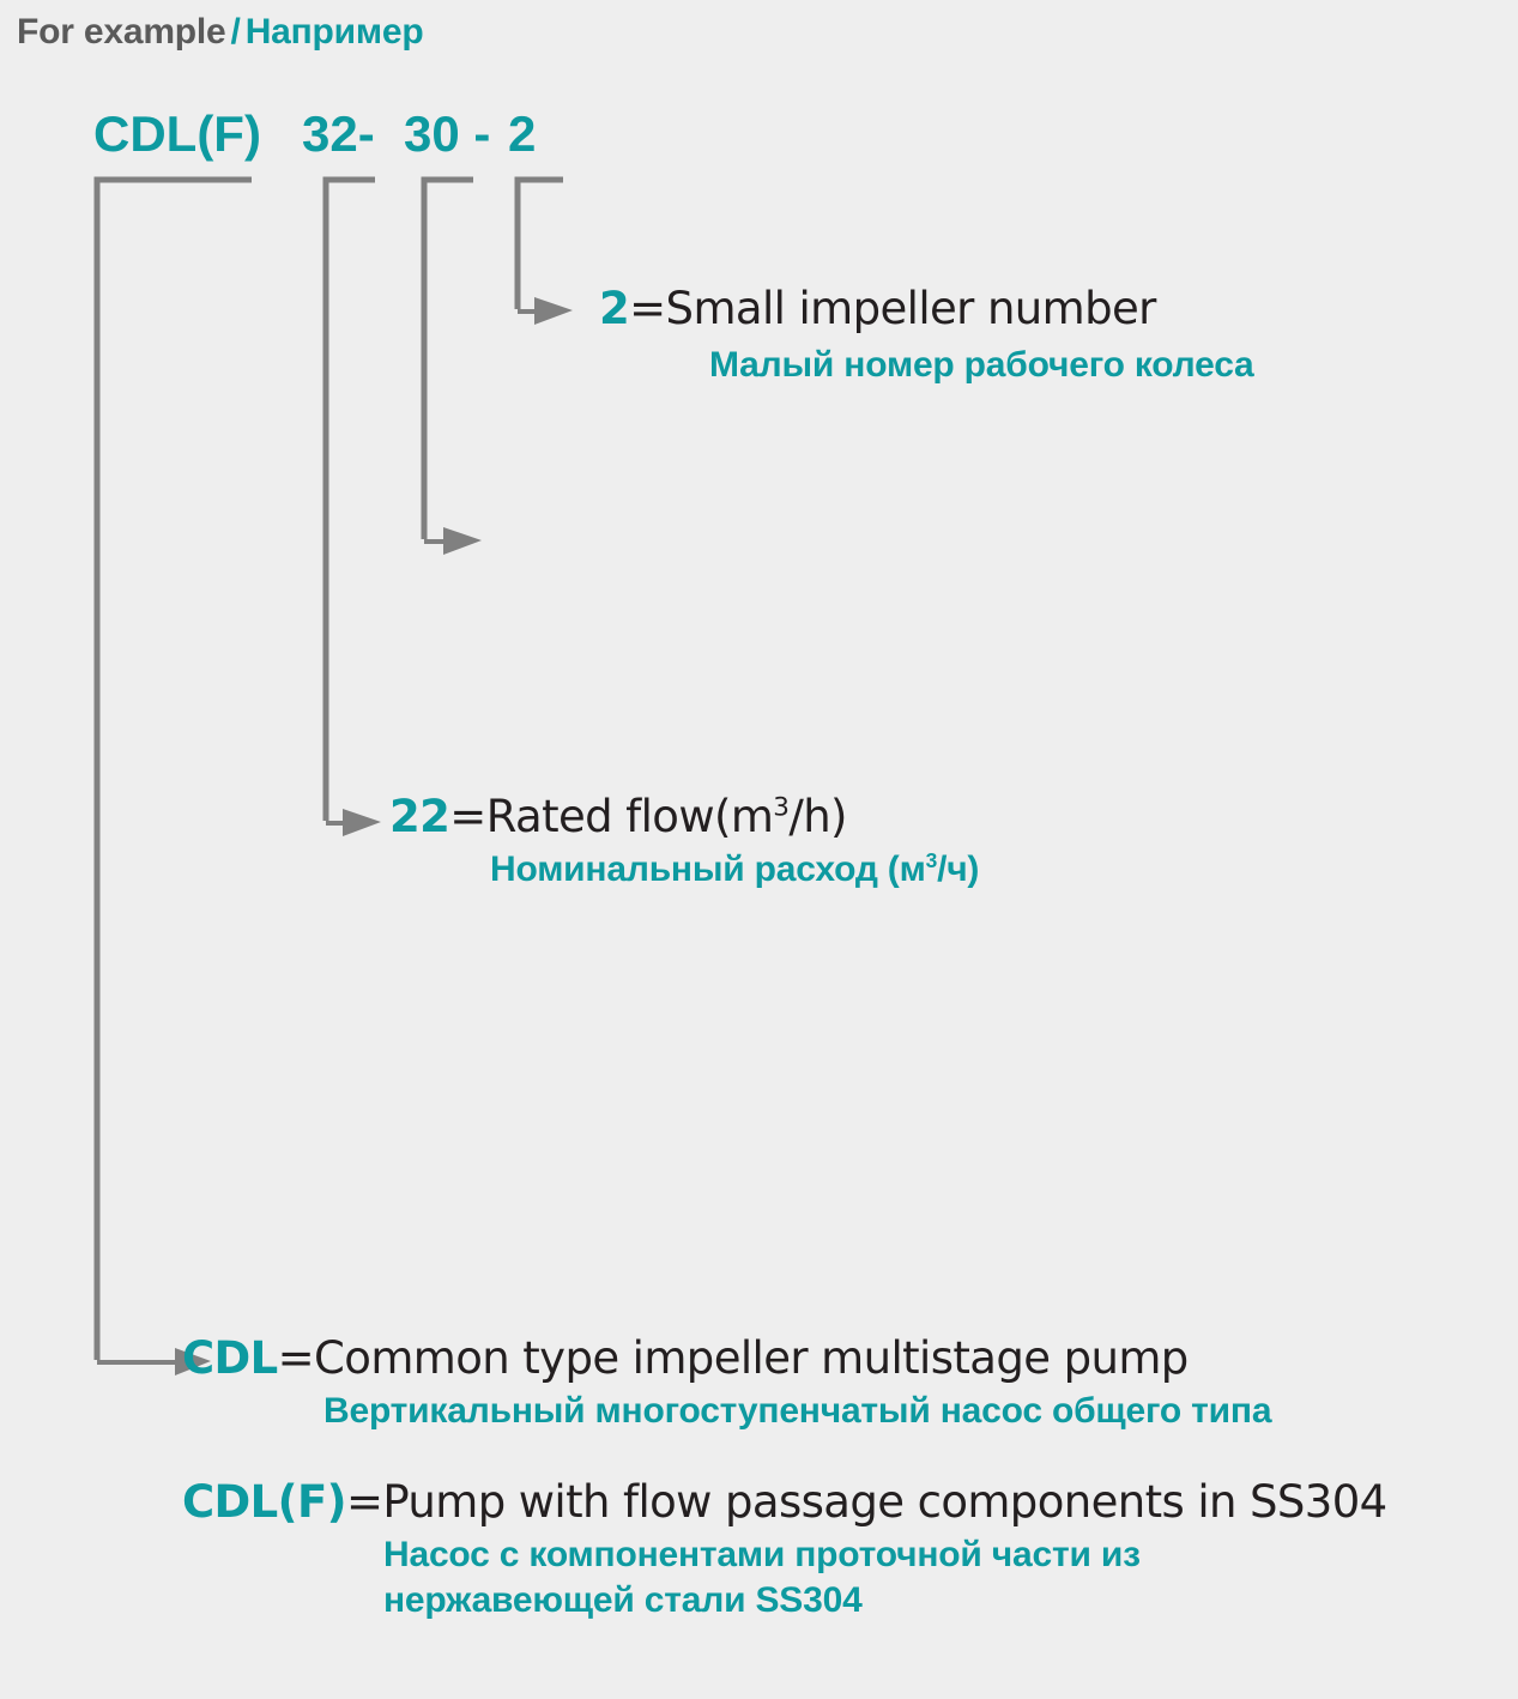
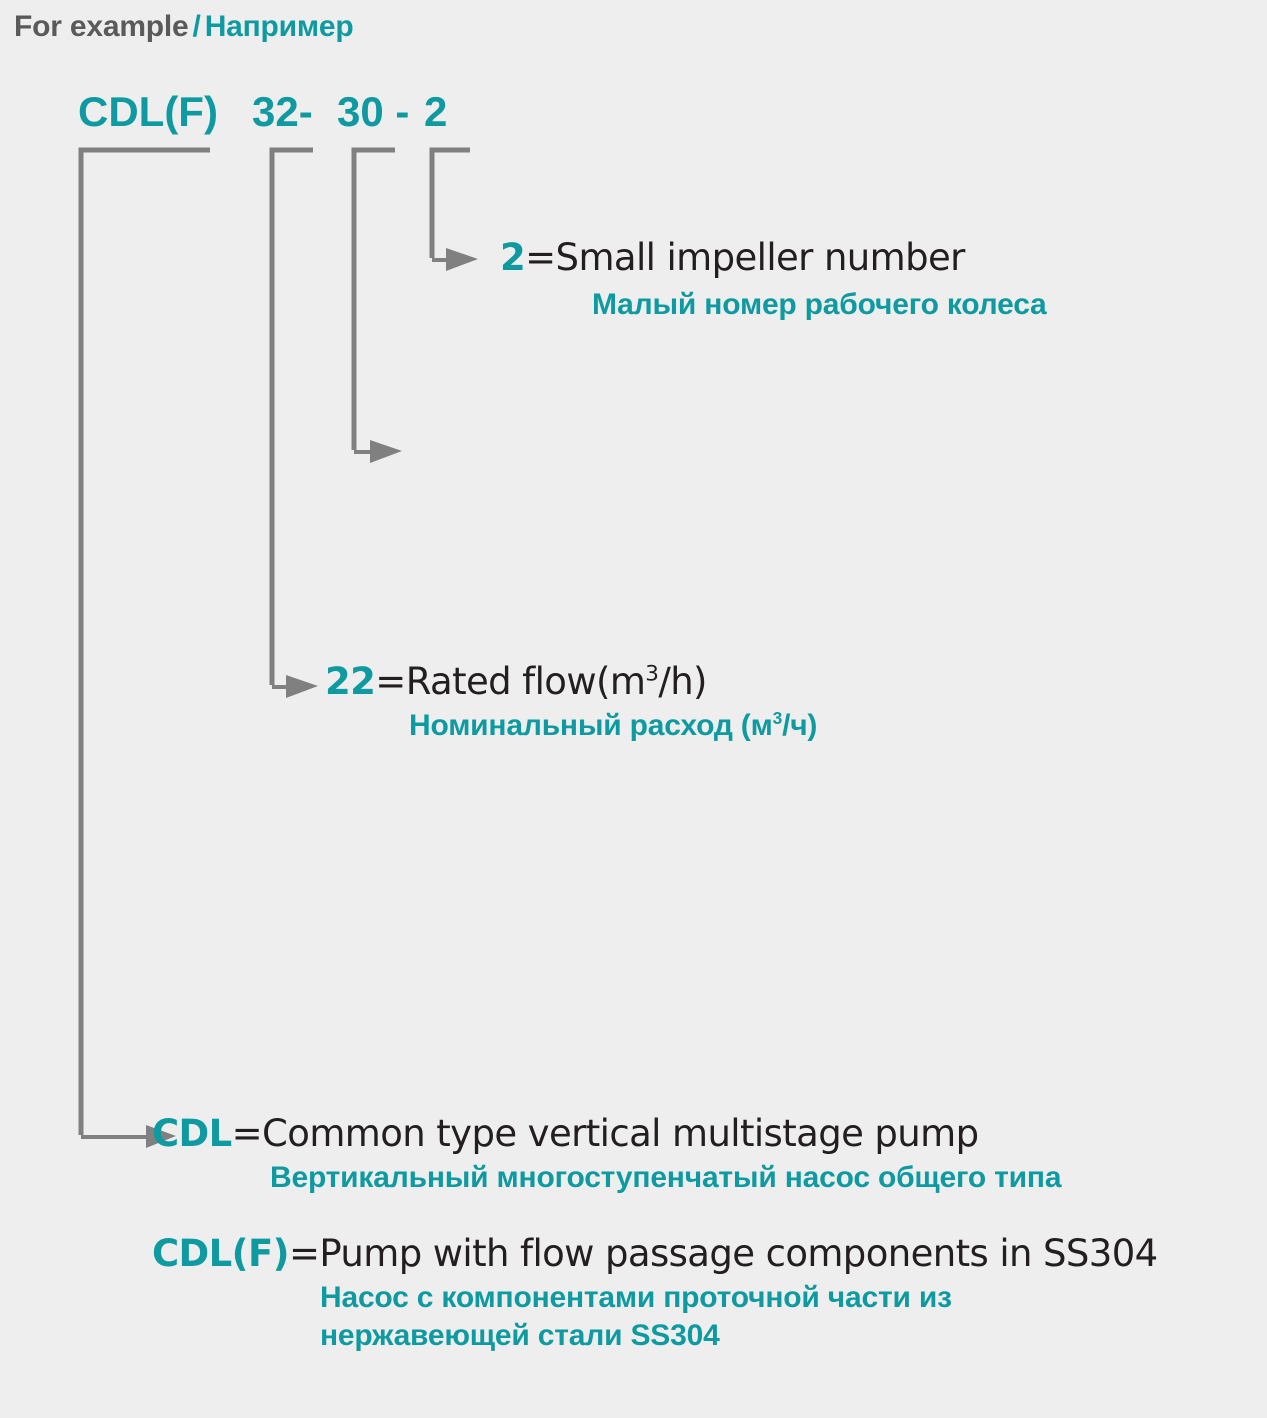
  For example / Например
  CDL(F)
  32-
  30 -
  2
  2=Small impeller number
  Малый номер рабочего колеса
  22=Rated flow(m3/h)
  Номинальный расход (м3/ч)
- CDL=Common type impeller multistage pump
+ CDL=Common type vertical multistage pump
  Вертикальный многоступенчатый насос общего типа
  CDL(F)=Pump with flow passage components in SS304
  Насос с компонентами проточной части из
  нержавеющей стали SS304
